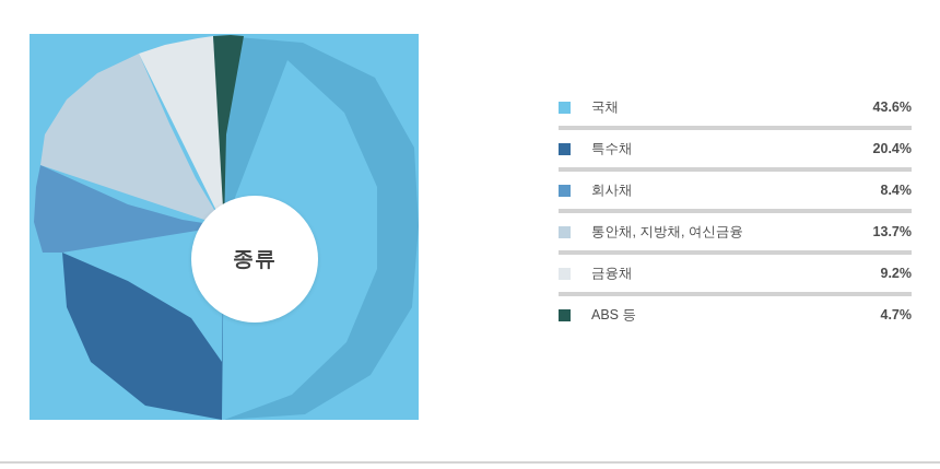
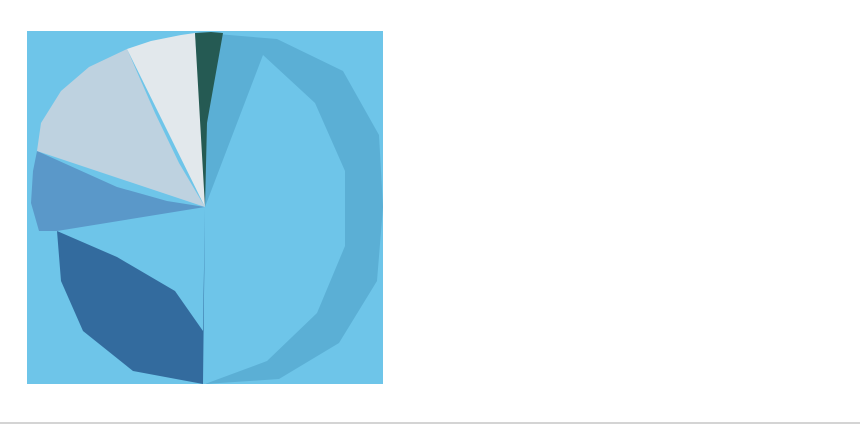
- 종류
- 국채
- 43.6%
- 특수채
- 20.4%
- 회사채
- 8.4%
- 통안채, 지방채, 여신금융
- 13.7%
- 금융채
- 9.2%
- ABS 등
- 4.7%
